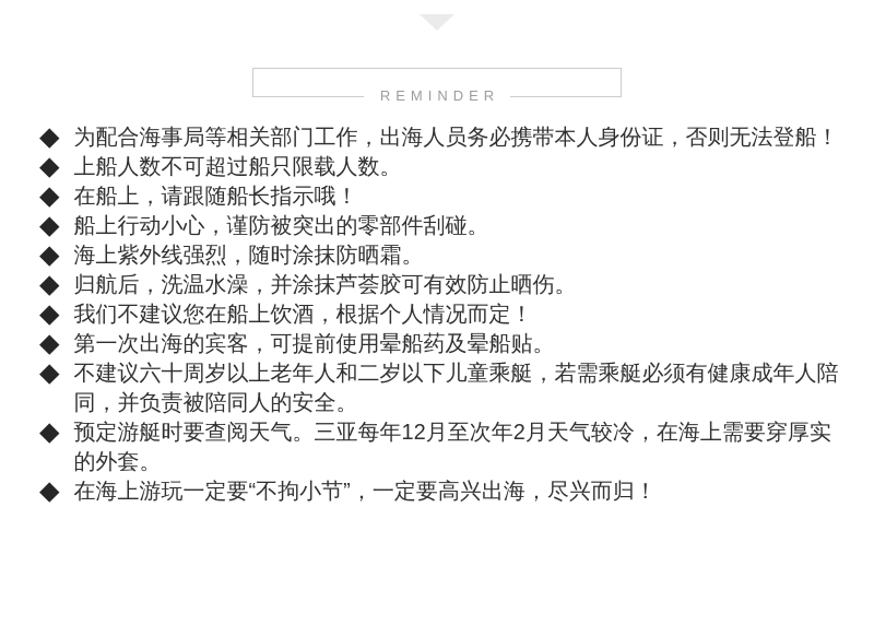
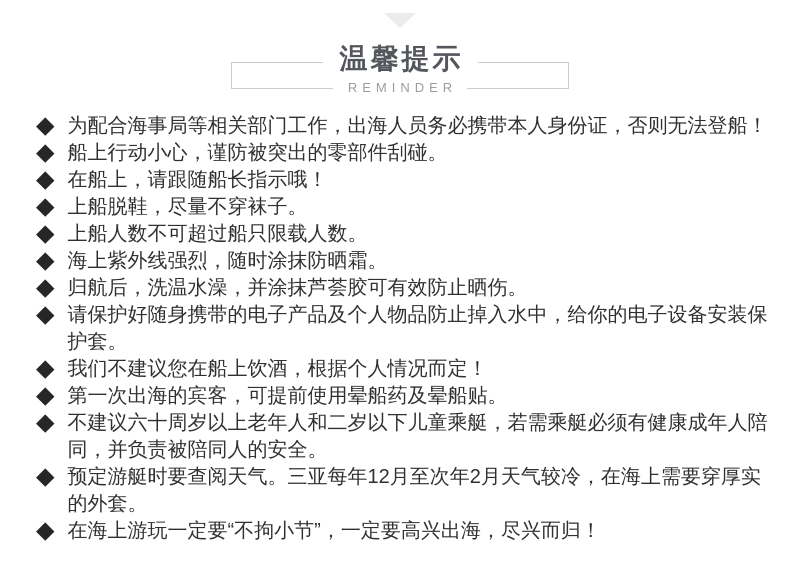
+ 温馨提示
  REMINDER
  为配合海事局等相关部门工作，出海人员务必携带本人身份证，否则无法登船！
- 上船人数不可超过船只限载人数。
+ 船上行动小心，谨防被突出的零部件刮碰。
  在船上，请跟随船长指示哦！
+ 上船脱鞋，尽量不穿袜子。
- 船上行动小心，谨防被突出的零部件刮碰。
+ 上船人数不可超过船只限载人数。
  海上紫外线强烈，随时涂抹防晒霜。
  归航后，洗温水澡，并涂抹芦荟胶可有效防止晒伤。
+ 请保护好随身携带的电子产品及个人物品防止掉入水中，给你的电子设备安装保护套。
  我们不建议您在船上饮酒，根据个人情况而定！
  第一次出海的宾客，可提前使用晕船药及晕船贴。
  不建议六十周岁以上老年人和二岁以下儿童乘艇，若需乘艇必须有健康成年人陪同，并负责被陪同人的安全。
  预定游艇时要查阅天气。三亚每年12月至次年2月天气较冷，在海上需要穿厚实的外套。
  在海上游玩一定要“不拘小节”，一定要高兴出海，尽兴而归！
